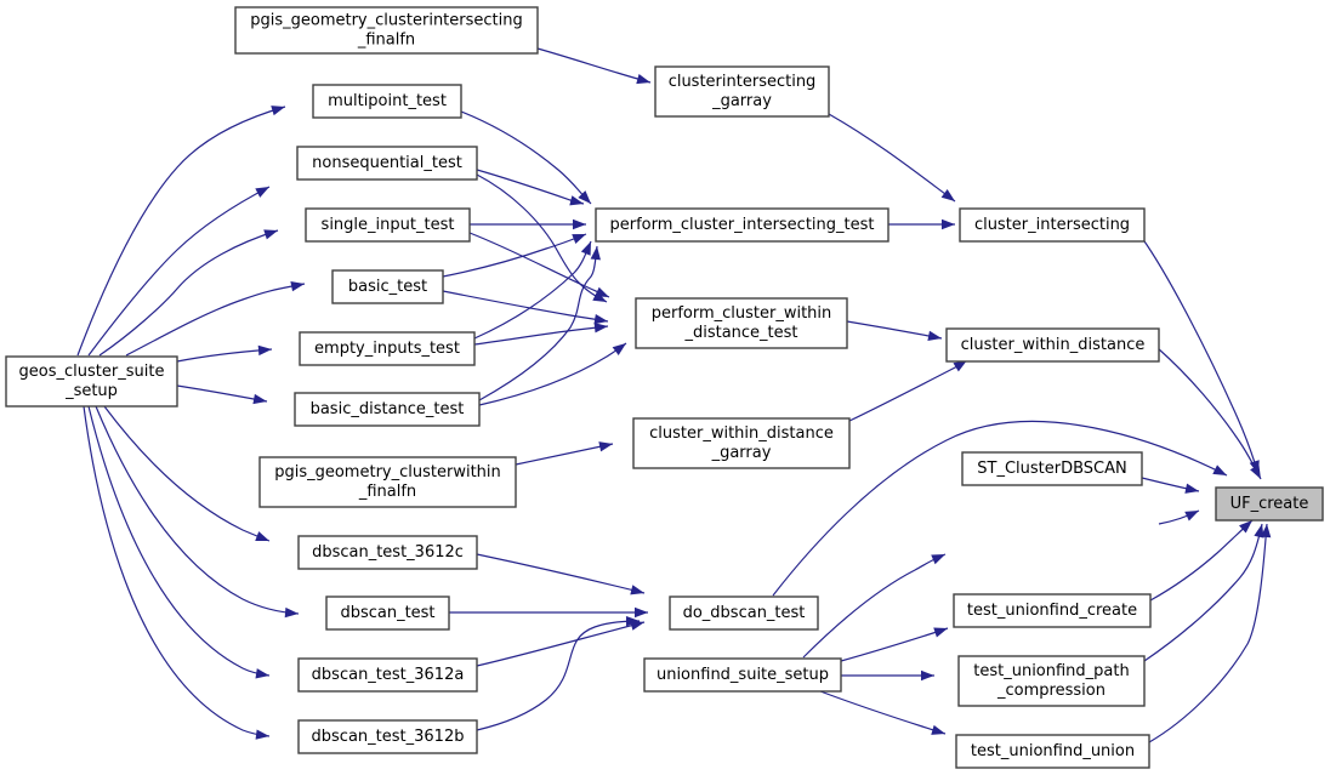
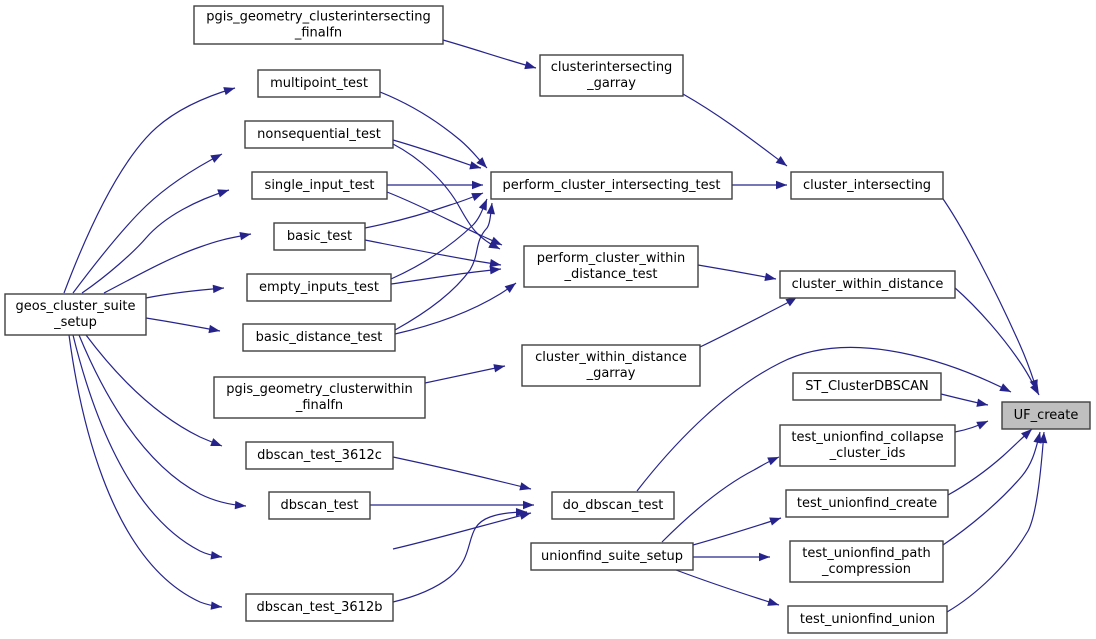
  pgis_geometry_clusterintersecting
  _finalfn
  multipoint_test
  nonsequential_test
  single_input_test
  basic_test
  empty_inputs_test
  basic_distance_test
  geos_cluster_suite
  _setup
  pgis_geometry_clusterwithin
  _finalfn
  dbscan_test_3612c
  dbscan_test
- dbscan_test_3612a
  dbscan_test_3612b
  clusterintersecting
  _garray
  perform_cluster_intersecting_test
  perform_cluster_within
  _distance_test
  cluster_within_distance
  _garray
  do_dbscan_test
  unionfind_suite_setup
  cluster_intersecting
  cluster_within_distance
  ST_ClusterDBSCAN
+ test_unionfind_collapse
+ _cluster_ids
  test_unionfind_create
  test_unionfind_path
  _compression
  test_unionfind_union
  UF_create
